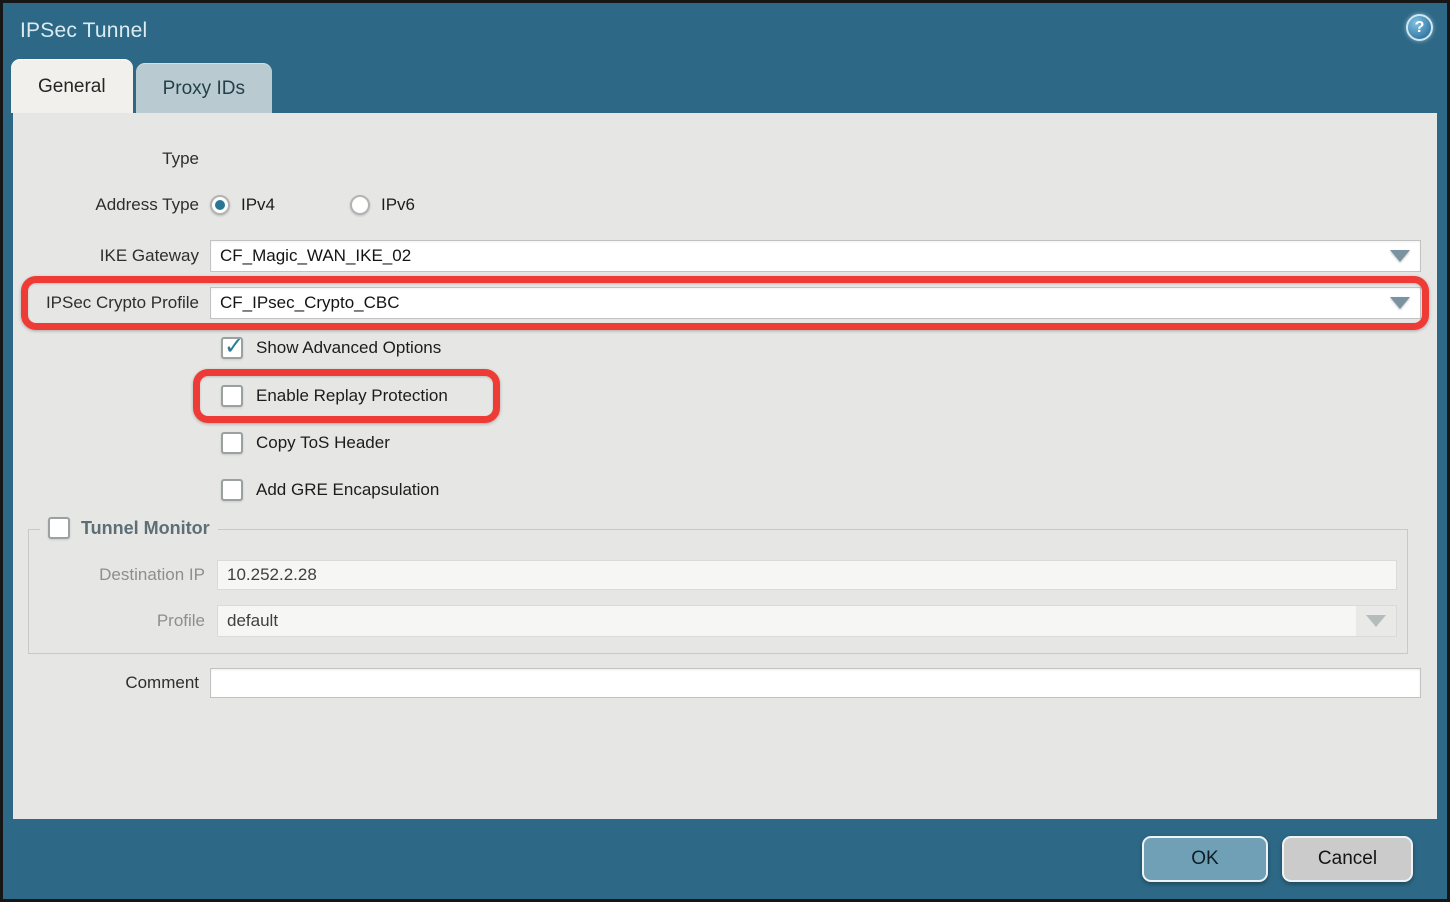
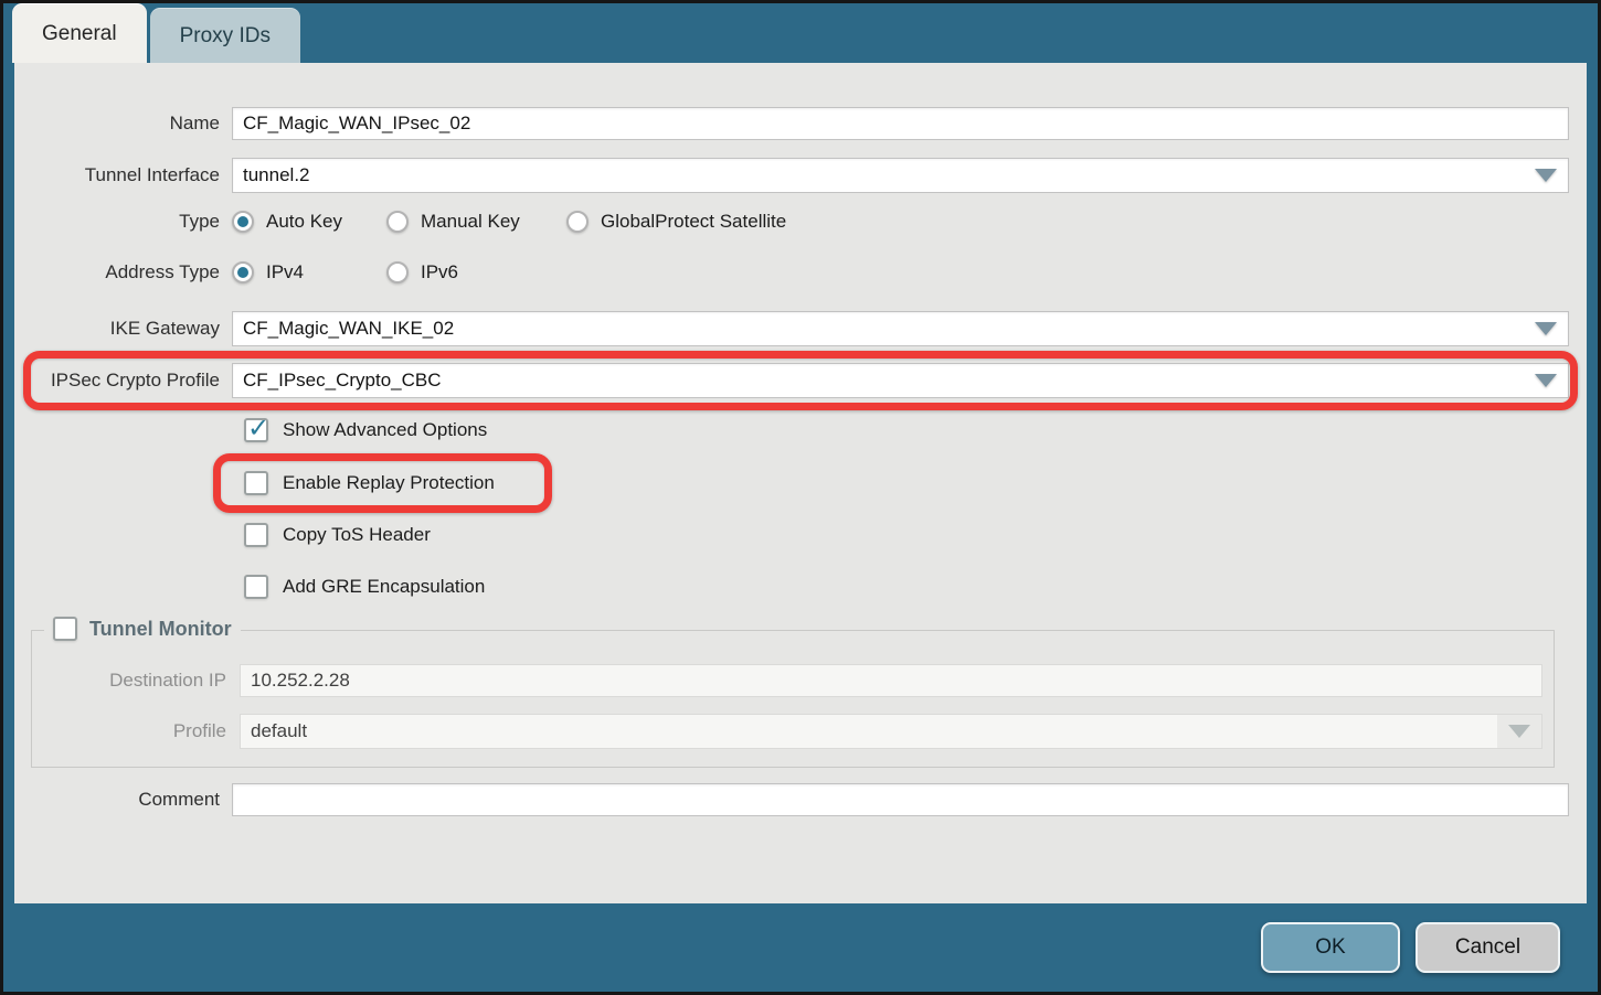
- IPSec Tunnel
- ?
  General
  Proxy IDs
+ Name
+ CF_Magic_WAN_IPsec_02
+ Tunnel Interface
+ tunnel.2
  Type
+ Auto Key
+ Manual Key
+ GlobalProtect Satellite
  Address Type
  IPv4
  IPv6
  IKE Gateway
  CF_Magic_WAN_IKE_02
  IPSec Crypto Profile
  CF_IPsec_Crypto_CBC
  Show Advanced Options
  Enable Replay Protection
  Copy ToS Header
  Add GRE Encapsulation
  Tunnel Monitor
  Destination IP
  10.252.2.28
  Profile
  default
  Comment
  OK
  Cancel
